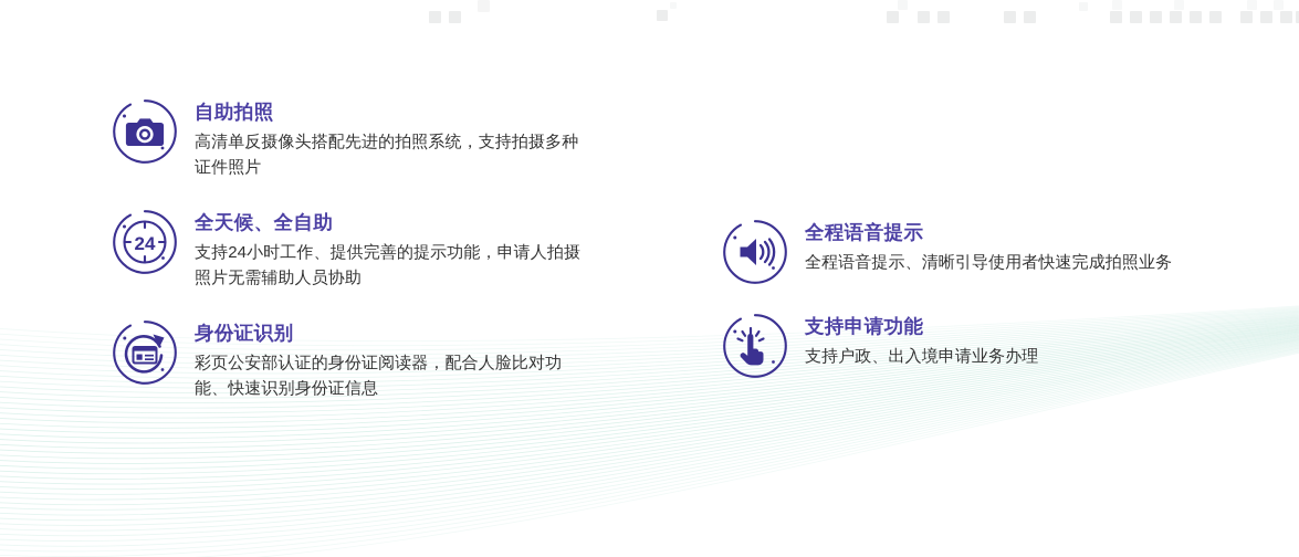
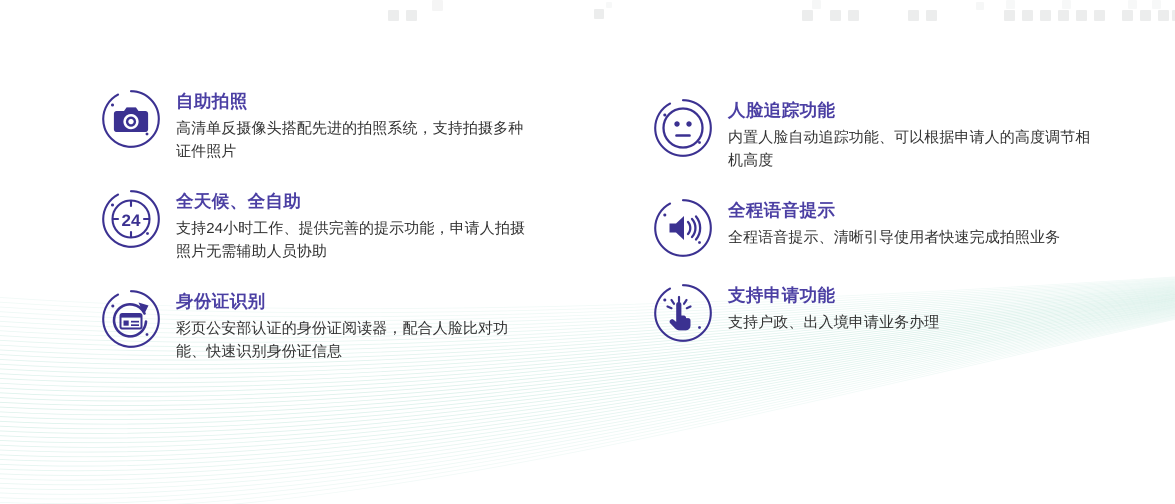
  自助拍照
  高清单反摄像头搭配先进的拍照系统，支持拍摄多种证件照片
  24
  全天候、全自助
  支持24小时工作、提供完善的提示功能，申请人拍摄照片无需辅助人员协助
  身份证识别
  彩页公安部认证的身份证阅读器，配合人脸比对功能、快速识别身份证信息
+ 人脸追踪功能
+ 内置人脸自动追踪功能、可以根据申请人的高度调节相机高度
  全程语音提示
  全程语音提示、清晰引导使用者快速完成拍照业务
  支持申请功能
  支持户政、出入境申请业务办理
